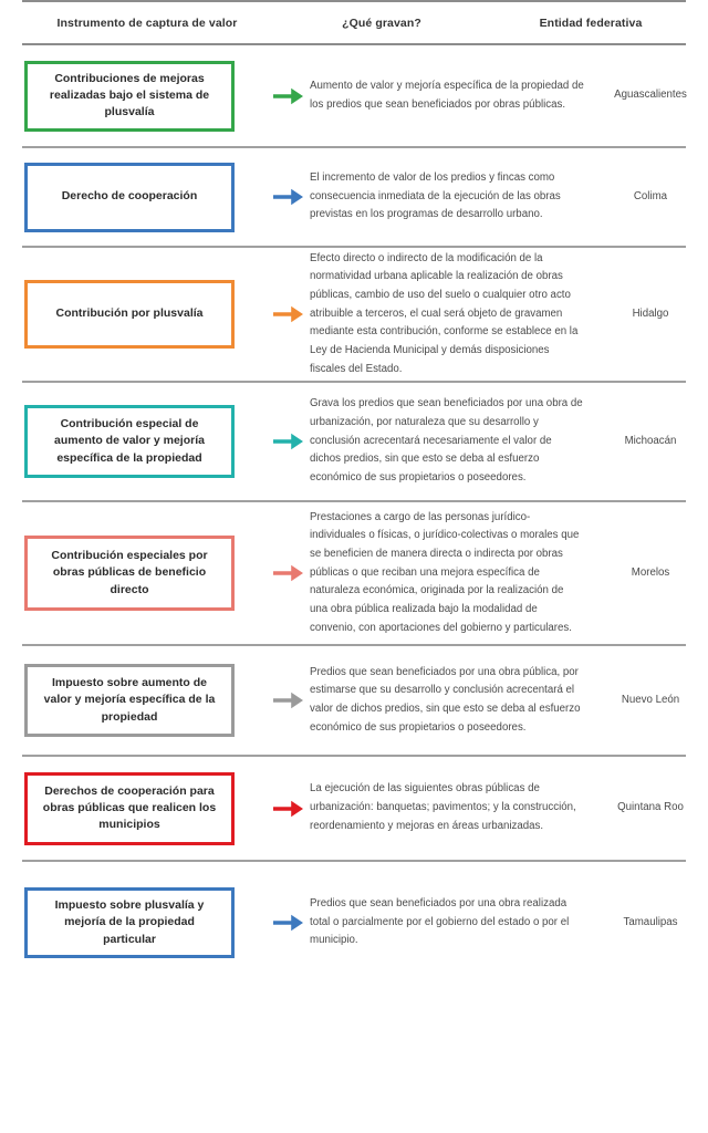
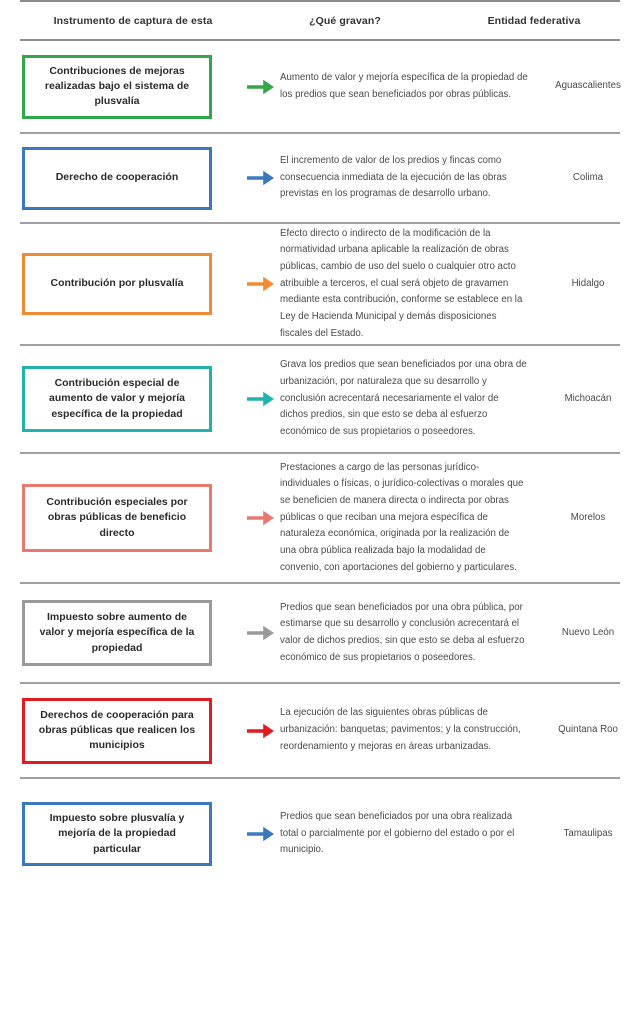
- Instrumento de captura de valor
+ Instrumento de captura de esta
  ¿Qué gravan?
  Entidad federativa
  Contribuciones de mejoras realizadas bajo el sistema de plusvalía
  Aumento de valor y mejoría específica de la propiedad de los predios que sean beneficiados por obras públicas.
  Aguascalientes
  Derecho de cooperación
  El incremento de valor de los predios y fincas como consecuencia inmediata de la ejecución de las obras previstas en los programas de desarrollo urbano.
  Colima
  Contribución por plusvalía
  Efecto directo o indirecto de la modificación de la normatividad urbana aplicable la realización de obras públicas, cambio de uso del suelo o cualquier otro acto atribuible a terceros, el cual será objeto de gravamen mediante esta contribución, conforme se establece en la Ley de Hacienda Municipal y demás disposiciones fiscales del Estado.
  Hidalgo
  Contribución especial de aumento de valor y mejoría específica de la propiedad
  Grava los predios que sean beneficiados por una obra de urbanización, por naturaleza que su desarrollo y conclusión acrecentará necesariamente el valor de dichos predios, sin que esto se deba al esfuerzo económico de sus propietarios o poseedores.
  Michoacán
  Contribución especiales por obras públicas de beneficio directo
  Prestaciones a cargo de las personas jurídico-individuales o físicas, o jurídico-colectivas o morales que se beneficien de manera directa o indirecta por obras públicas o que reciban una mejora específica de naturaleza económica, originada por la realización de una obra pública realizada bajo la modalidad de convenio, con aportaciones del gobierno y particulares.
  Morelos
  Impuesto sobre aumento de valor y mejoría específica de la propiedad
  Predios que sean beneficiados por una obra pública, por estimarse que su desarrollo y conclusión acrecentará el valor de dichos predios, sin que esto se deba al esfuerzo económico de sus propietarios o poseedores.
  Nuevo León
  Derechos de cooperación para obras públicas que realicen los municipios
  La ejecución de las siguientes obras públicas de urbanización: banquetas; pavimentos; y la construcción, reordenamiento y mejoras en áreas urbanizadas.
  Quintana Roo
  Impuesto sobre plusvalía y mejoría de la propiedad particular
  Predios que sean beneficiados por una obra realizada total o parcialmente por el gobierno del estado o por el municipio.
  Tamaulipas
